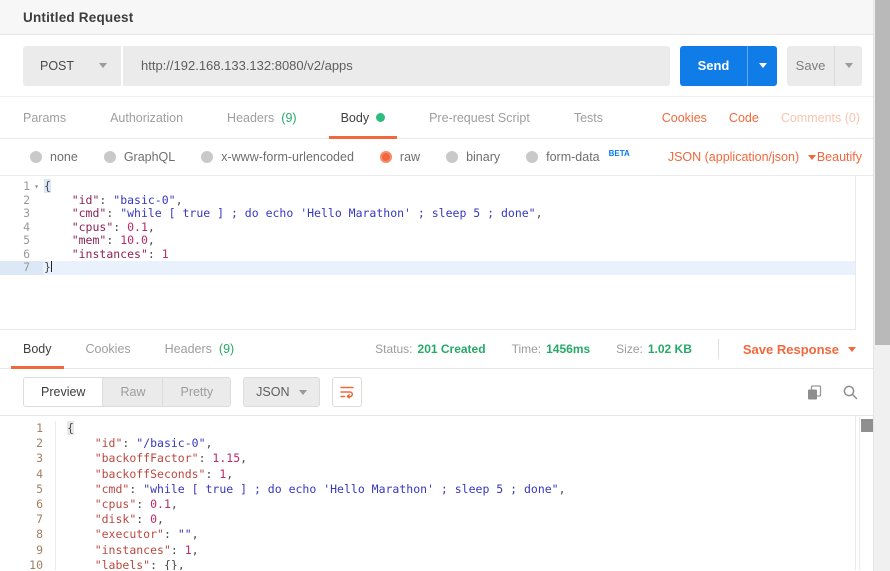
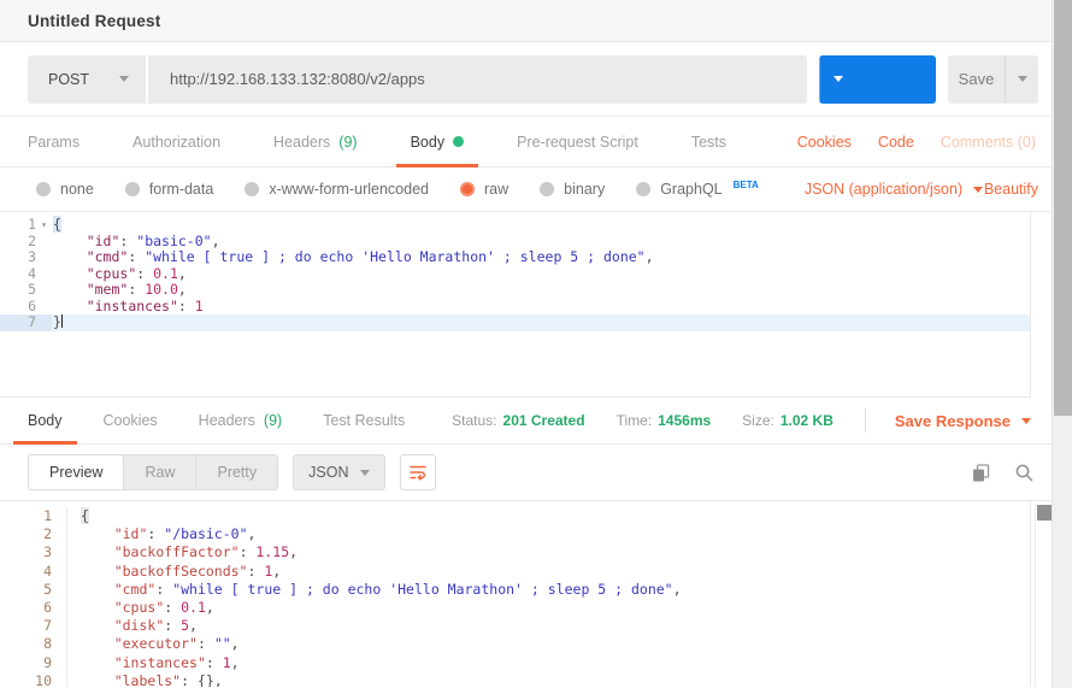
  Untitled Request
  POST
  http://192.168.133.132:8080/v2/apps
- Send
  Save
  Params
  Authorization
  Headers
  (9)
  Body
  Pre-request Script
  Tests
  Cookies
  Code
  Comments (0)
  none
- GraphQL
+ form-data
  x-www-form-urlencoded
  raw
  binary
- form-data
+ GraphQL
  BETA
  JSON (application/json)
  Beautify
  1
  ▾
  {
  2
  "id": "basic-0",
  3
  "cmd": "while [ true ] ; do echo 'Hello Marathon' ; sleep 5 ; done",
  4
  "cpus": 0.1,
  5
  "mem": 10.0,
  6
  "instances": 1
  7
  }
  Body
  Cookies
  Headers
  (9)
+ Test Results
  Status:
  201 Created
  Time:
  1456ms
  Size:
  1.02 KB
  Save Response
  Preview
  Raw
  Pretty
  JSON
  1
  {
  2
  "id": "/basic-0",
  3
  "backoffFactor": 1.15,
  4
  "backoffSeconds": 1,
  5
  "cmd": "while [ true ] ; do echo 'Hello Marathon' ; sleep 5 ; done",
  6
  "cpus": 0.1,
  7
- "disk": 0,
+ "disk": 5,
  8
  "executor": "",
  9
  "instances": 1,
  10
  "labels": {},
